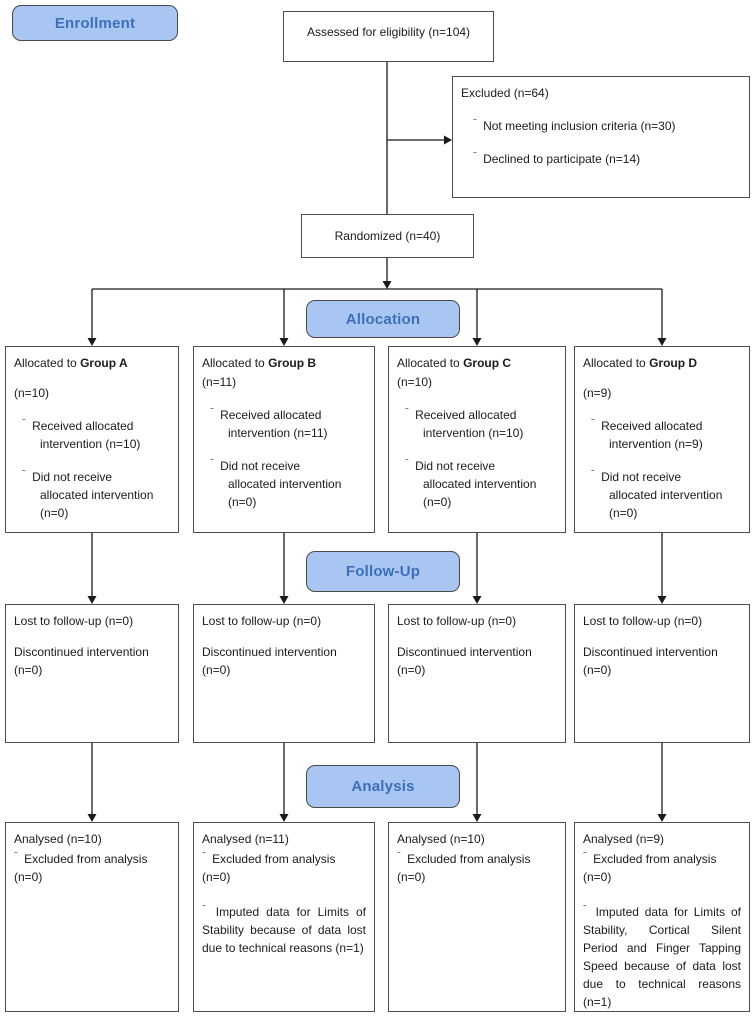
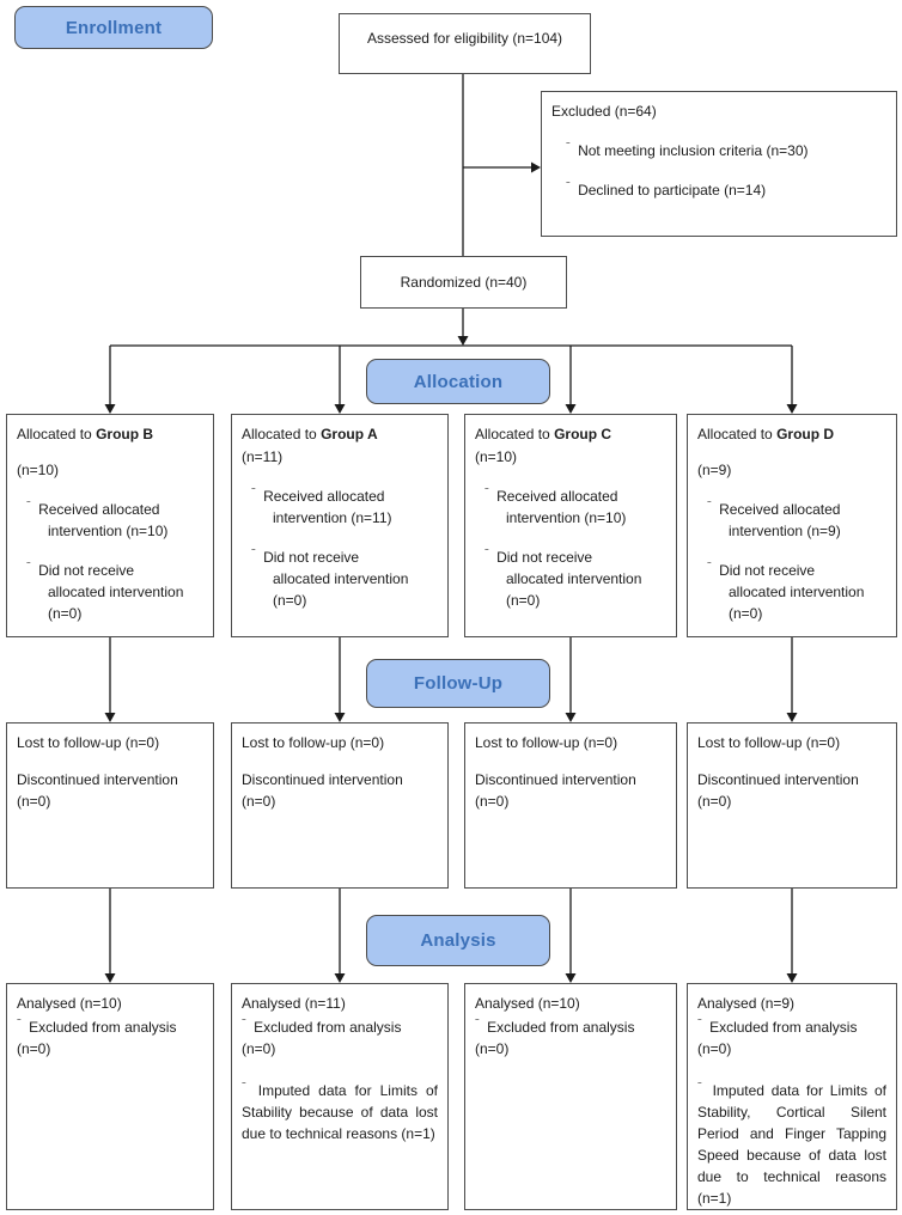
  Enrollment
  Allocation
  Follow-Up
  Analysis
  Assessed for eligibility (n=104)
  Excluded (n=64)
  ⁻ Not meeting inclusion criteria (n=30)
  ⁻ Declined to participate (n=14)
  Randomized (n=40)
- Allocated to Group A
+ Allocated to Group B
  (n=10)
  ⁻ Received allocated
  intervention (n=10)
  ⁻ Did not receive
  allocated intervention
  (n=0)
- Allocated to Group B
+ Allocated to Group A
  (n=11)
  ⁻ Received allocated
  intervention (n=11)
  ⁻ Did not receive
  allocated intervention
  (n=0)
  Allocated to Group C
  (n=10)
  ⁻ Received allocated
  intervention (n=10)
  ⁻ Did not receive
  allocated intervention
  (n=0)
  Allocated to Group D
  (n=9)
  ⁻ Received allocated
  intervention (n=9)
  ⁻ Did not receive
  allocated intervention
  (n=0)
  Lost to follow-up (n=0)
  Discontinued intervention
  (n=0)
  Lost to follow-up (n=0)
  Discontinued intervention
  (n=0)
  Lost to follow-up (n=0)
  Discontinued intervention
  (n=0)
  Lost to follow-up (n=0)
  Discontinued intervention
  (n=0)
  Analysed (n=10)
  ⁻ Excluded from analysis
  (n=0)
  Analysed (n=11)
  ⁻ Excluded from analysis
  (n=0)
  ⁻ Imputed data for Limits of Stability because of data lost due to technical reasons (n=1)
  Analysed (n=10)
  ⁻ Excluded from analysis
  (n=0)
  Analysed (n=9)
  ⁻ Excluded from analysis
  (n=0)
  ⁻ Imputed data for Limits of Stability, Cortical Silent Period and Finger Tapping Speed because of data lost due to technical reasons (n=1)
